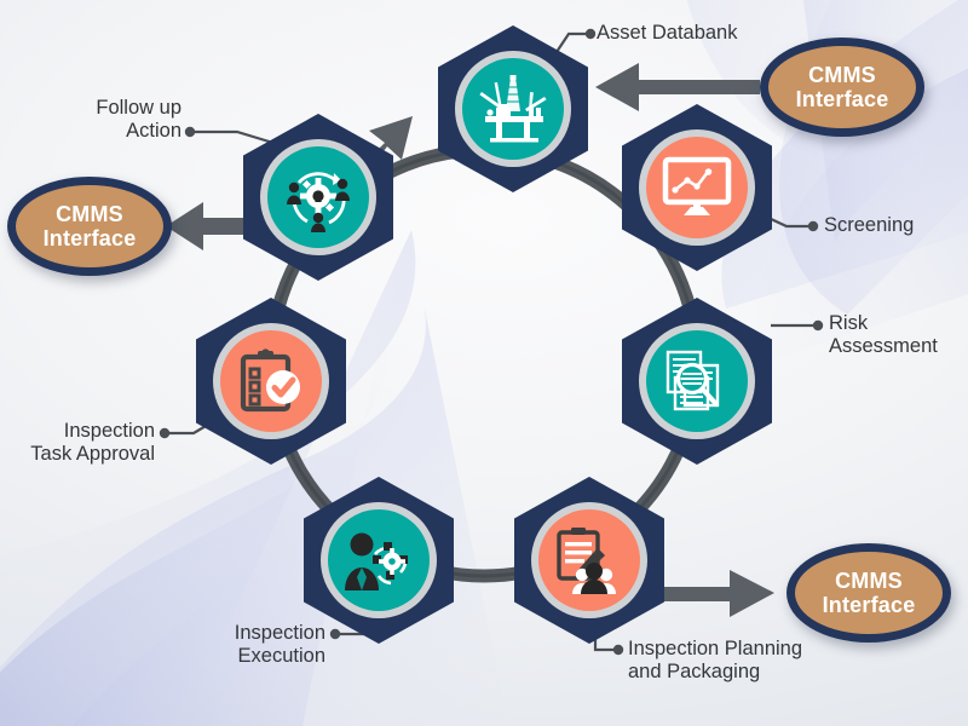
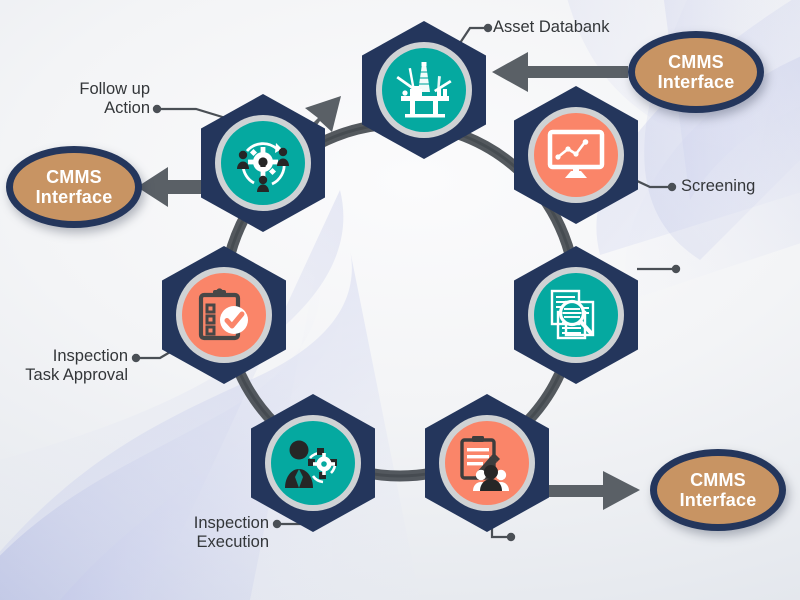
  CMMS
  Interface
  CMMS
  Interface
  CMMS
  Interface
  Asset Databank
  Screening
- Risk
- Assessment
- Inspection Planning
- and Packaging
  Inspection
  Execution
  Inspection
  Task Approval
  Follow up
  Action
